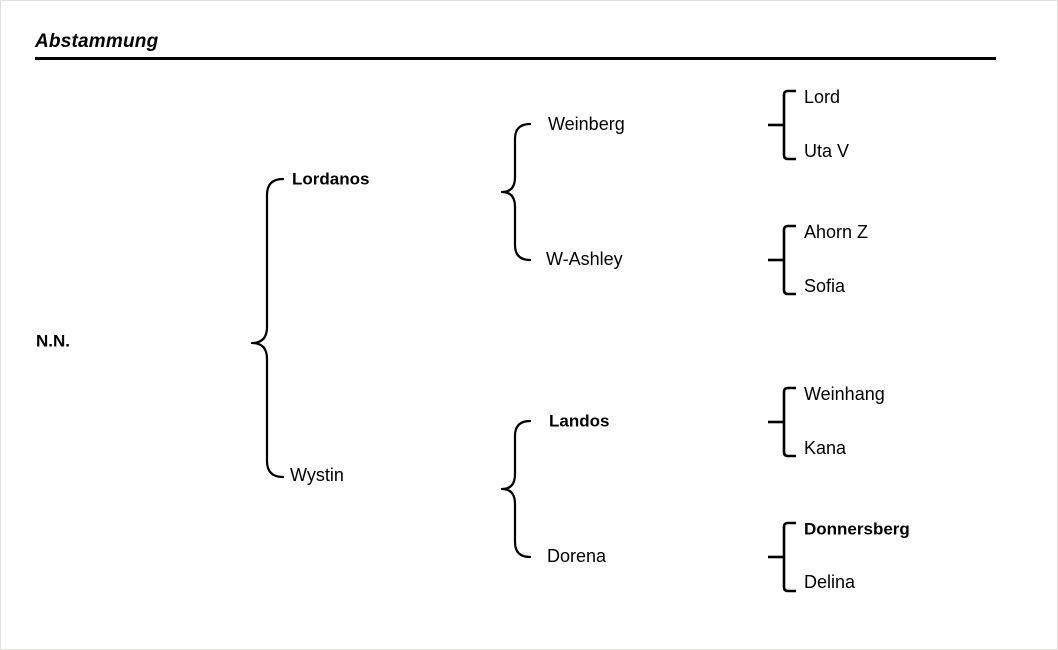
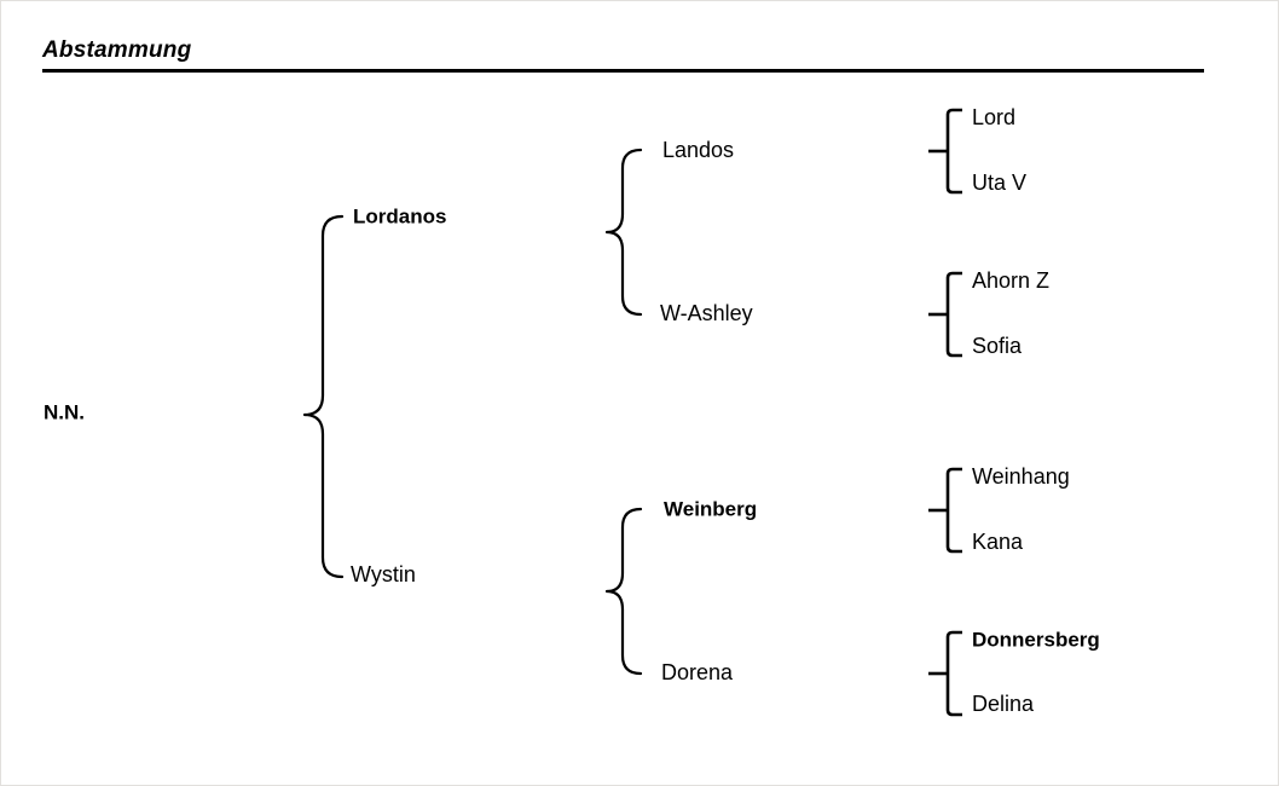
  Abstammung
  N.N.
  Lordanos
  Wystin
- Weinberg
+ Landos
  W-Ashley
- Landos
+ Weinberg
  Dorena
  Lord
  Uta V
  Ahorn Z
  Sofia
  Weinhang
  Kana
  Donnersberg
  Delina
